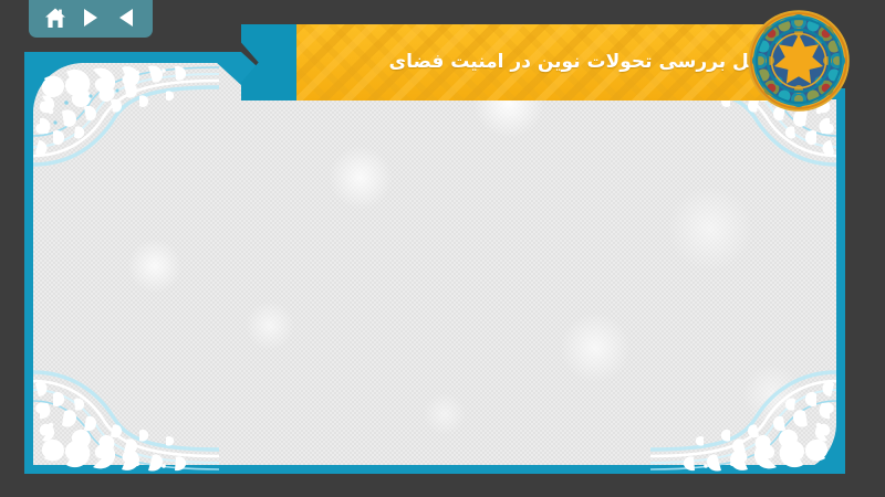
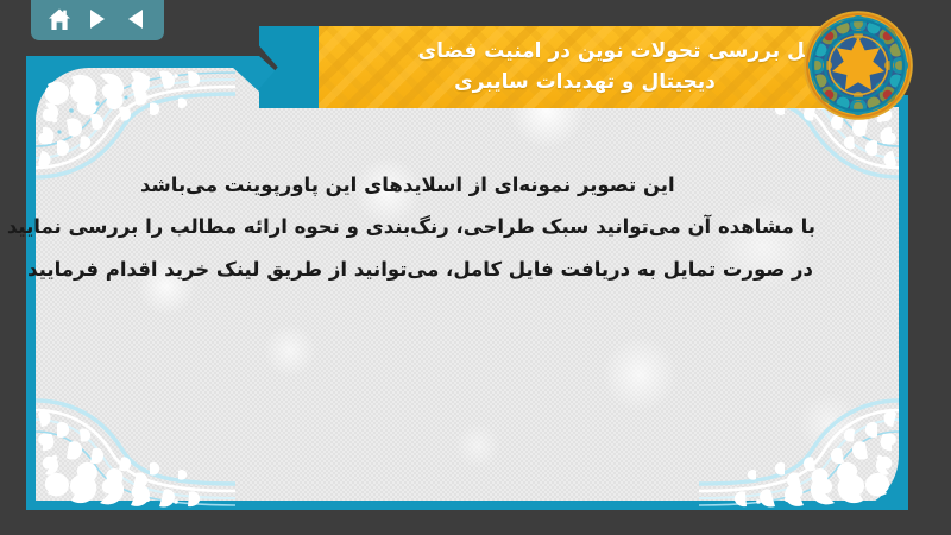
  ل بررسی تحولات نوین در امنیت فضای
+ دیجیتال و تهدیدات سایبری
+ این تصویر نمونه‌ای از اسلایدهای این پاورپوینت می‌باشد
+ با مشاهده آن می‌توانید سبک طراحی، رنگ‌بندی و نحوه ارائه مطالب را بررسی نمایید
+ در صورت تمایل به دریافت فایل کامل، می‌توانید از طریق لینک خرید اقدام فرمایید
